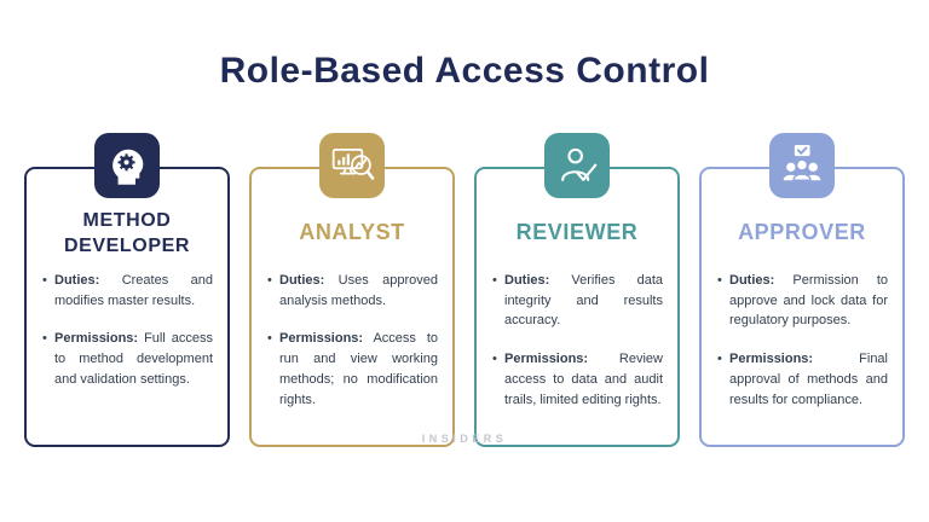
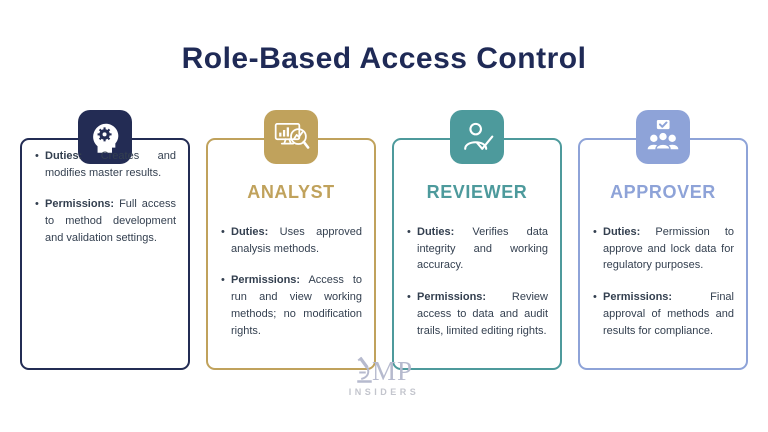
  Role-Based Access Control
- METHOD DEVELOPER
  •
  Duties: Creates and modifies master results.
  •
  Permissions: Full access to method development and validation settings.
  ANALYST
  •
  Duties: Uses approved analysis methods.
  •
  Permissions: Access to run and view working methods; no modification rights.
  REVIEWER
  •
- Duties: Verifies data integrity and results accuracy.
+ Duties: Verifies data integrity and working accuracy.
  •
  Permissions: Review access to data and audit trails, limited editing rights.
  APPROVER
  •
  Duties: Permission to approve and lock data for regulatory purposes.
  •
  Permissions: Final approval of methods and results for compliance.
+ MP
  INSIDERS
